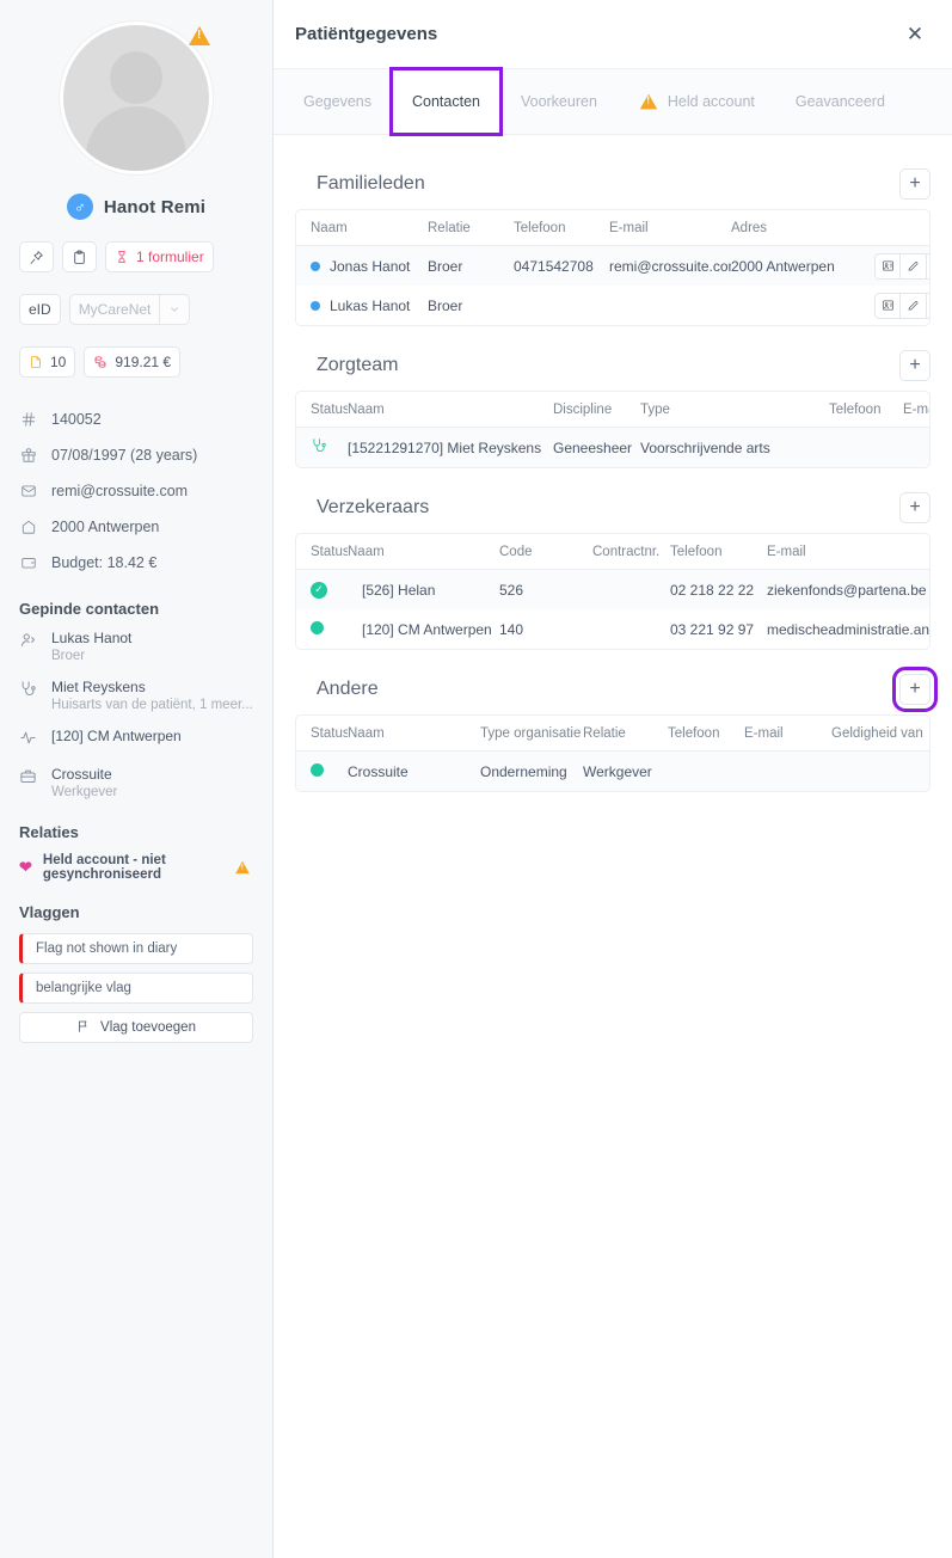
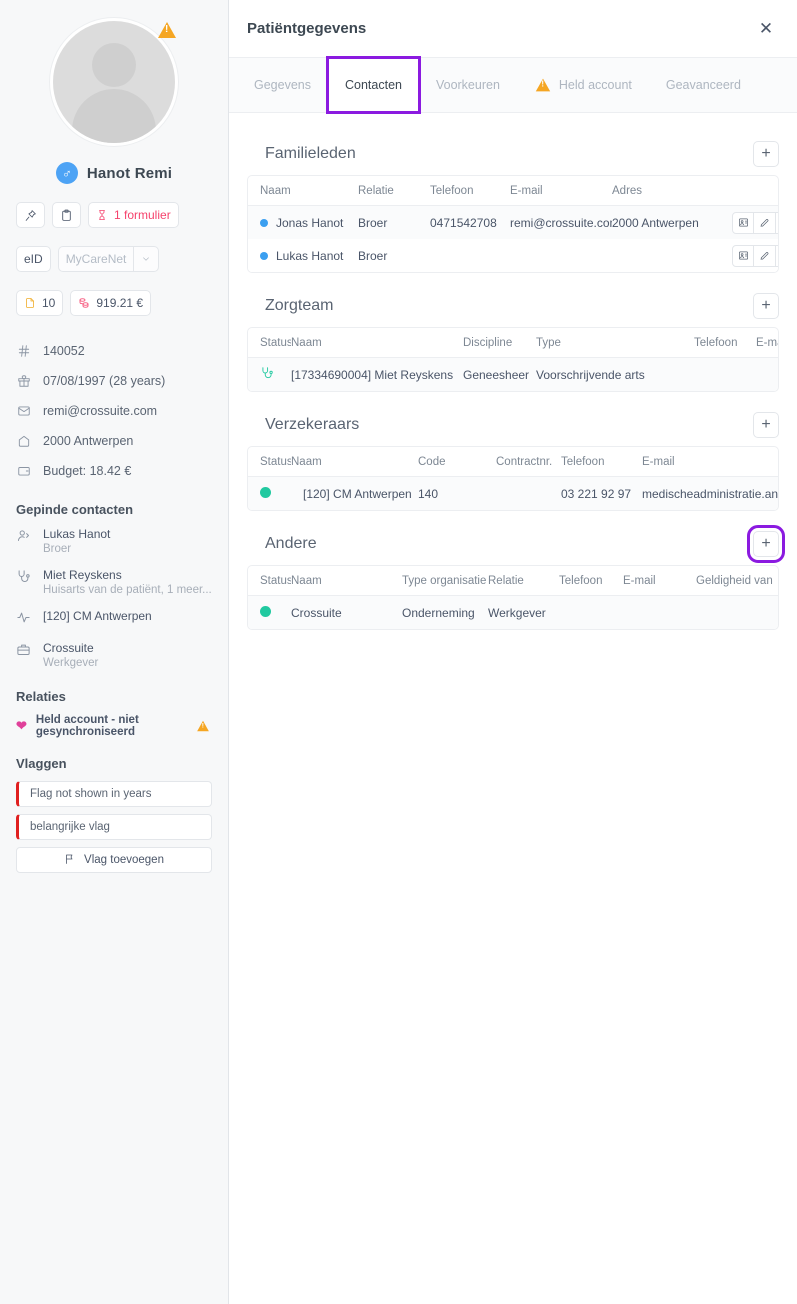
  ♂
  Hanot Remi
  1 formulier
  eID
  MyCareNet
  10
  919.21 €
  140052
  07/08/1997 (28 years)
  remi@crossuite.com
  2000 Antwerpen
  Budget: 18.42 €
  Gepinde contacten
  Lukas Hanot
  Broer
  Miet Reyskens
  Huisarts van de patiënt, 1 meer...
  [120] CM Antwerpen
  Crossuite
  Werkgever
  Relaties
  ❤
  Held account - niet gesynchroniseerd
  Vlaggen
- Flag not shown in diary
+ Flag not shown in years
  belangrijke vlag
  Vlag toevoegen
  Patiëntgegevens
  ✕
  Gegevens
  Contacten
  Voorkeuren
  Held account
  Geavanceerd
  Familieleden
  +
  Naam
  Relatie
  Telefoon
  E-mail
  Adres
  Jonas Hanot
  Broer
  0471542708
  remi@crossuite.co
  2000 Antwerpen
  Lukas Hanot
  Broer
  Zorgteam
  +
  Status
  Naam
  Discipline
  Type
  Telefoon
- [15221291270] Miet Reyskens
+ [17334690004] Miet Reyskens
  Geneesheer
  Voorschrijvende arts
  Verzekeraars
  +
  Status
  Naam
  Code
  Contractnr.
  Telefoon
  E-mail
- ✓
- [526] Helan
- 526
- 02 218 22 22
- ziekenfonds@partena.be
  [120] CM Antwerpen
  140
  03 221 92 97
  medischeadministratie.an
  Andere
  +
  Status
  Naam
  Type organisatie
  Relatie
  Telefoon
  E-mail
  Geldigheid van
  Crossuite
  Onderneming
  Werkgever
